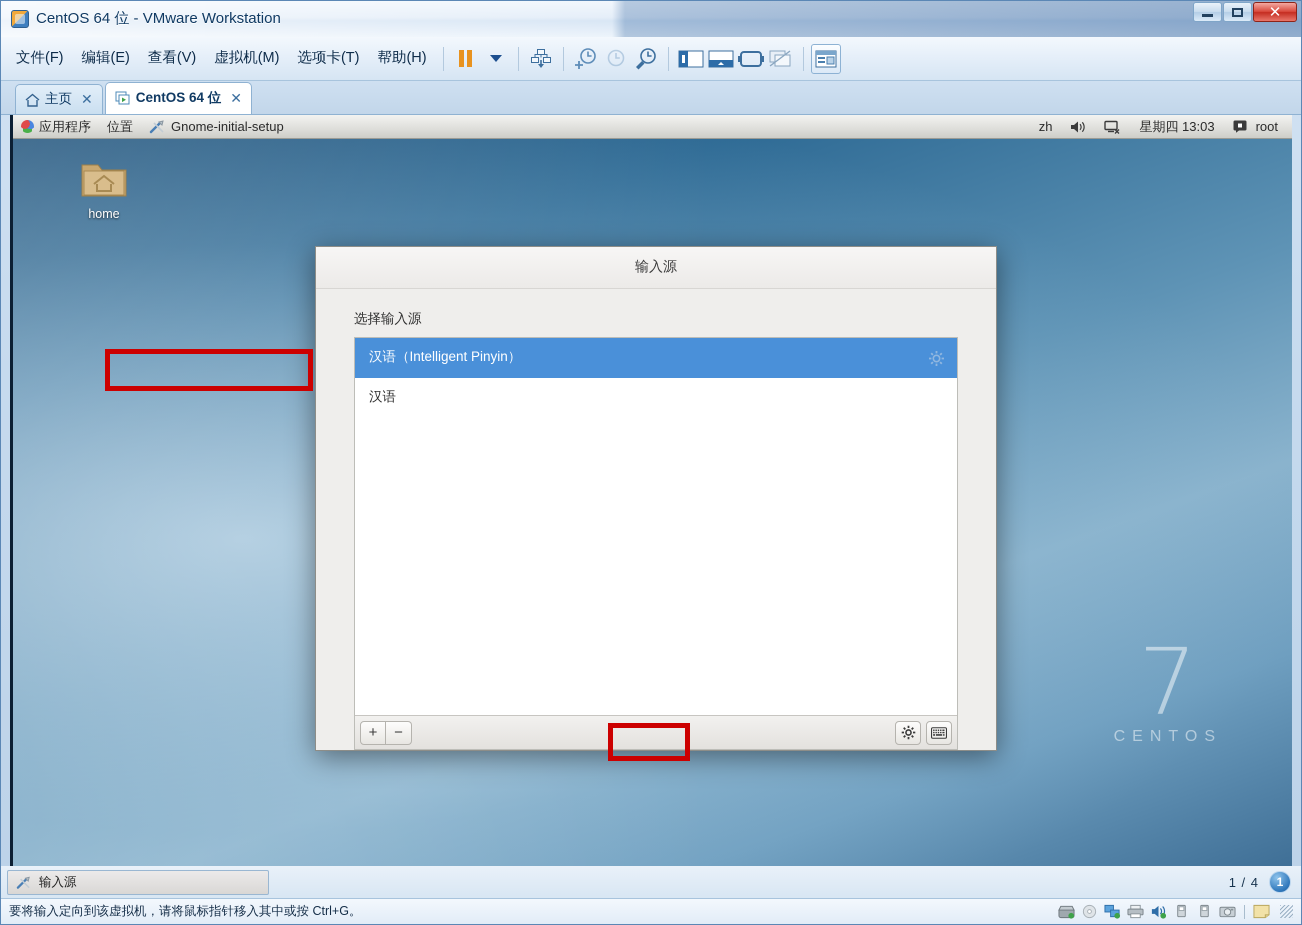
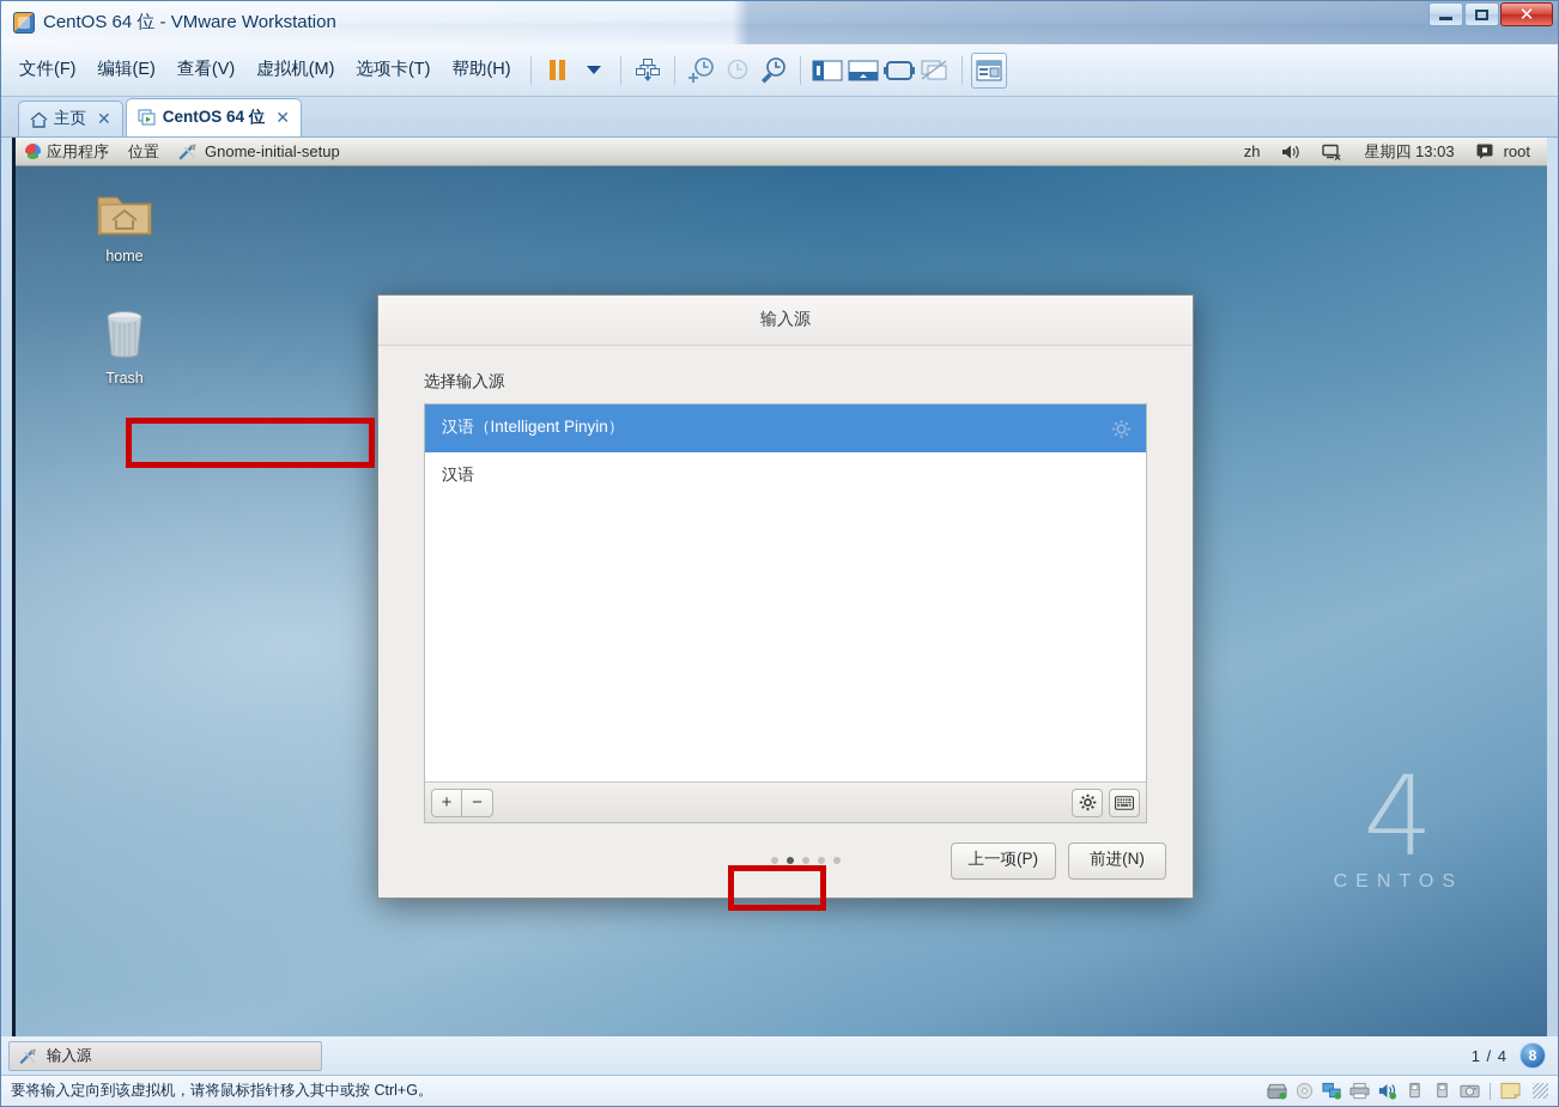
  CentOS 64 位 - VMware Workstation
  ✕
  文件(F)
  编辑(E)
  查看(V)
  虚拟机(M)
  选项卡(T)
  帮助(H)
  主页
  ✕
  CentOS 64 位
  ✕
  应用程序
  位置
  Gnome-initial-setup
  zh
  星期四 13:03
  root
- 7
+ 4
  CENTOS
  home
+ Trash
  输入源
  选择输入源
  汉语（Intelligent Pinyin）
  汉语
  +
  −
+ 上一项(P)
+ 前进(N)
  输入源
  1 / 4
- 1
+ 8
  要将输入定向到该虚拟机，请将鼠标指针移入其中或按 Ctrl+G。
